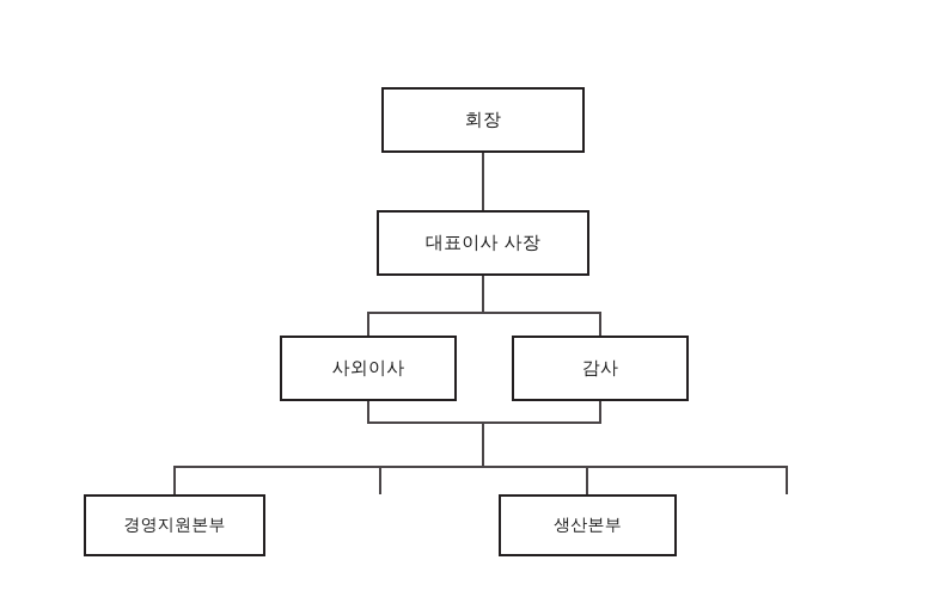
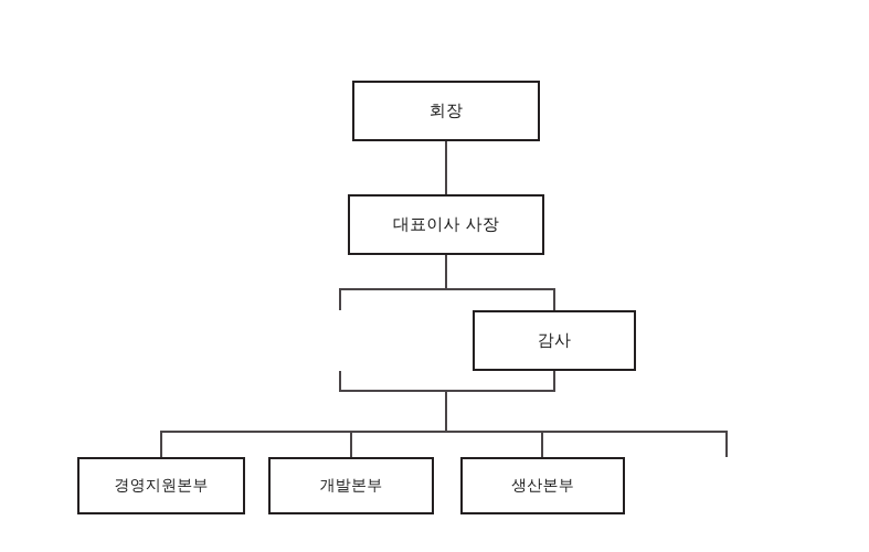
  회장
  대표이사 사장
- 사외이사
  감사
  경영지원본부
+ 개발본부
  생산본부
